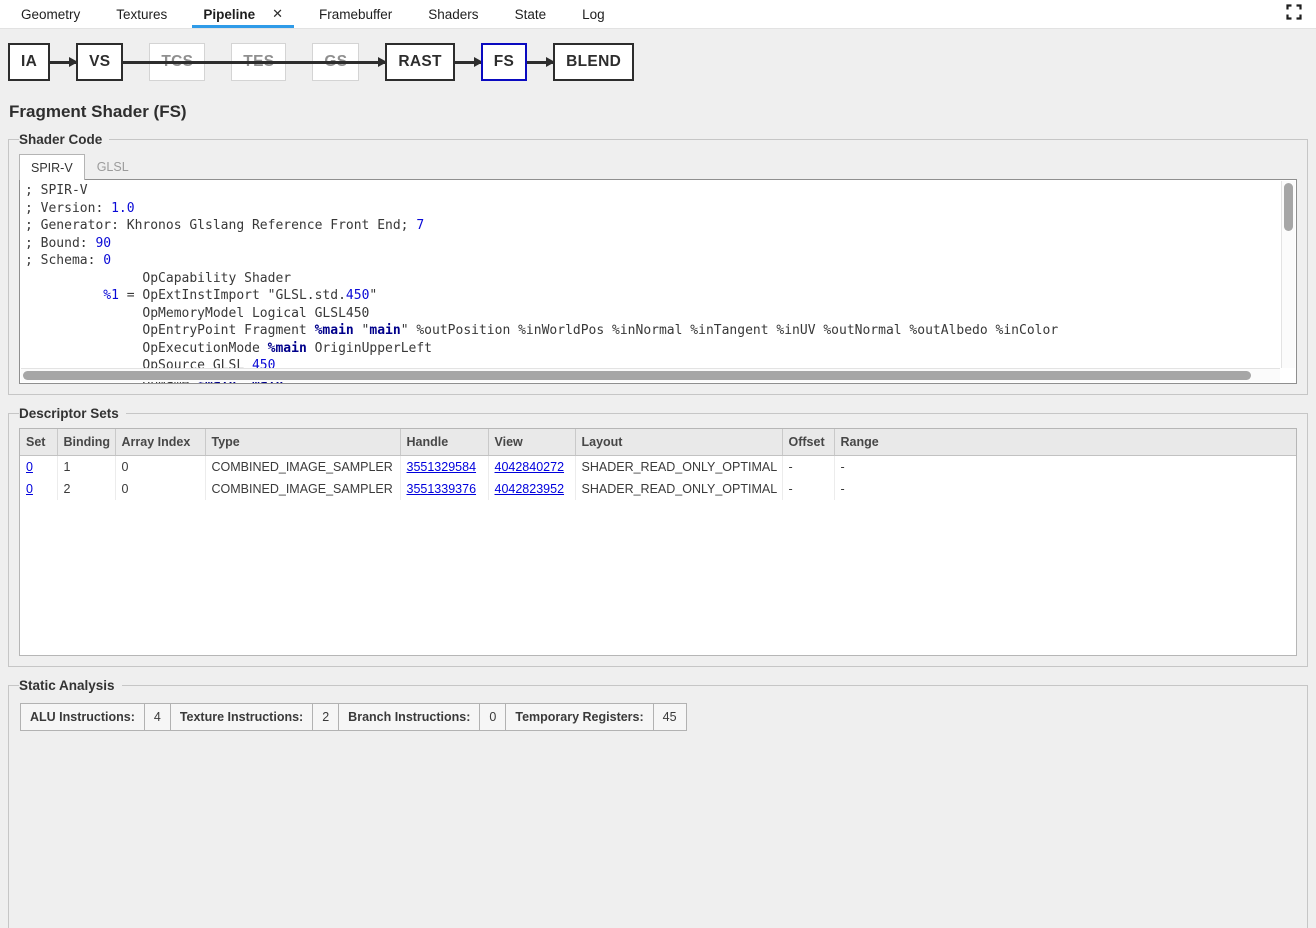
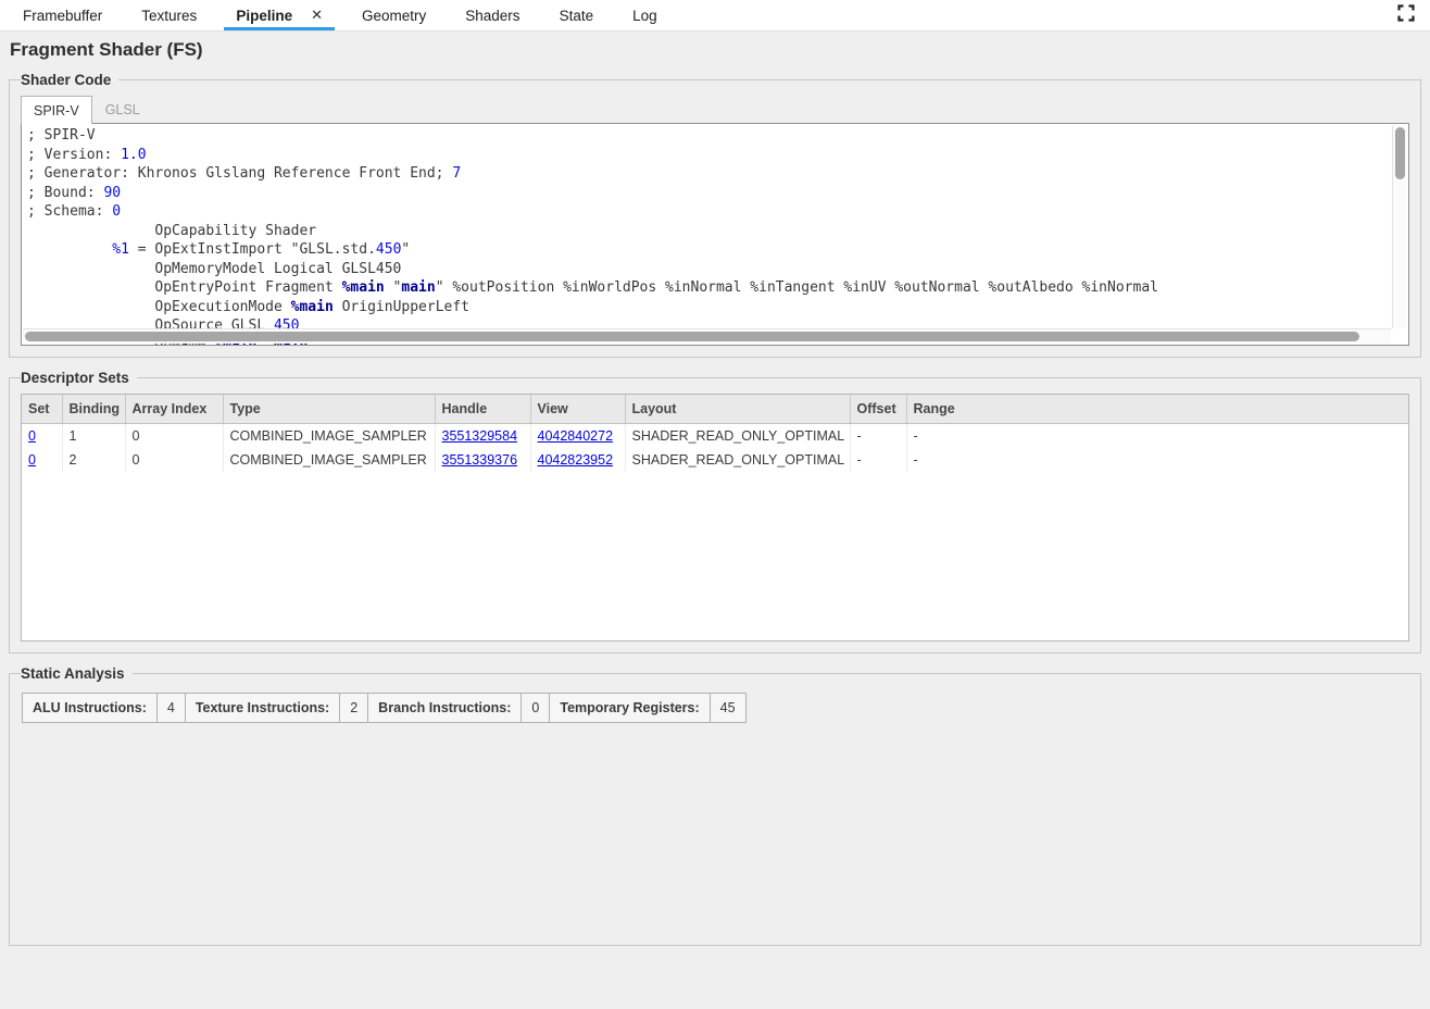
- Geometry
+ Framebuffer
  Textures
  Pipeline
  ✕
- Framebuffer
+ Geometry
  Shaders
  State
  Log
- IA
- VS
- RAST
- FS
- BLEND
  Fragment Shader (FS)
  Shader Code
  SPIR-V
  GLSL
  ; SPIR-V
  ; Version: 1.0
  ; Generator: Khronos Glslang Reference Front End; 7
  ; Bound: 90
  ; Schema: 0
  OpCapability Shader
  %1 = OpExtInstImport "GLSL.std.450"
  OpMemoryModel Logical GLSL450
- OpEntryPoint Fragment %main "main" %outPosition %inWorldPos %inNormal %inTangent %inUV %outNormal %outAlbedo %inColor
+ OpEntryPoint Fragment %main "main" %outPosition %inWorldPos %inNormal %inTangent %inUV %outNormal %outAlbedo %inNormal
  OpExecutionMode %main OriginUpperLeft
  OpSource GLSL 450
  Descriptor Sets
  Set	Binding	Array Index	Type	Handle	View	Layout	Offset	Range
  0	1	0	COMBINED_IMAGE_SAMPLER	3551329584	4042840272	SHADER_READ_ONLY_OPTIMAL	-	-
  0	2	0	COMBINED_IMAGE_SAMPLER	3551339376	4042823952	SHADER_READ_ONLY_OPTIMAL	-	-
  Static Analysis
  ALU Instructions:
  4
  Texture Instructions:
  2
  Branch Instructions:
  0
  Temporary Registers:
  45
